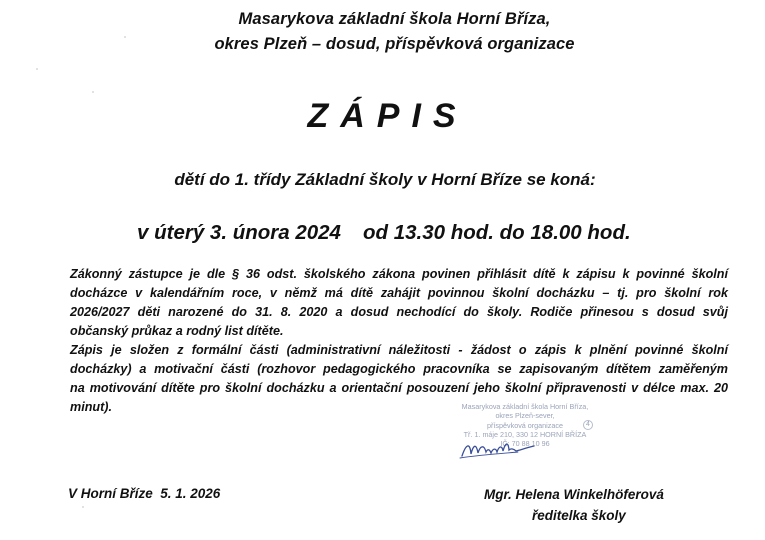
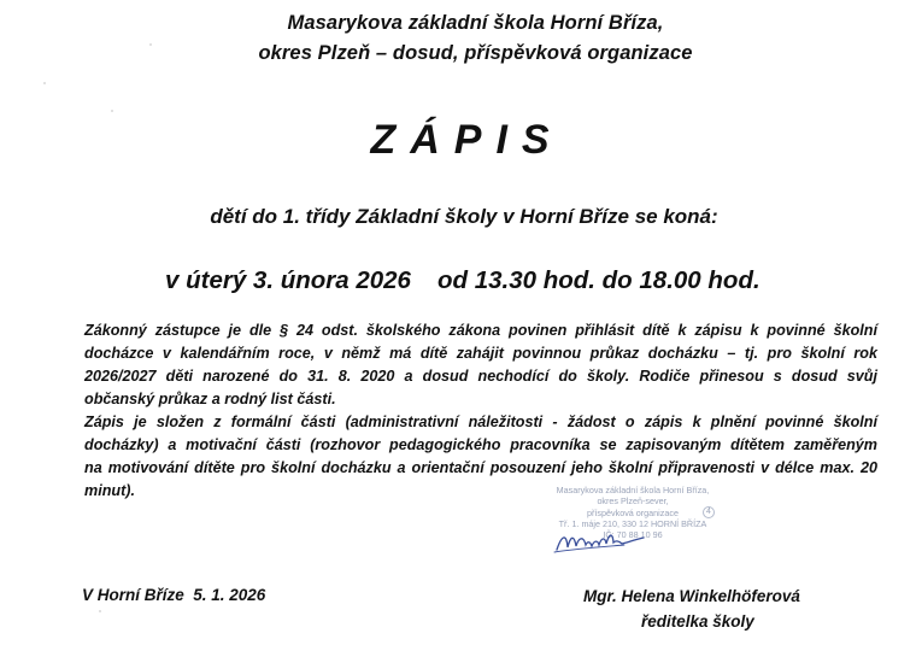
  Masarykova základní škola Horní Bříza,
  okres Plzeň – dosud, příspěvková organizace
  ZÁPIS
  dětí do 1. třídy Základní školy v Horní Bříze se koná:
- v úterý 3. února 2024 od 13.30 hod. do 18.00 hod.
+ v úterý 3. února 2026 od 13.30 hod. do 18.00 hod.
- Zákonný zástupce je dle § 36 odst. školského zákona povinen přihlásit dítě k zápisu k povinné školní
+ Zákonný zástupce je dle § 24 odst. školského zákona povinen přihlásit dítě k zápisu k povinné školní
- docházce v kalendářním roce, v němž má dítě zahájit povinnou školní docházku – tj. pro školní rok
+ docházce v kalendářním roce, v němž má dítě zahájit povinnou průkaz docházku – tj. pro školní rok
  2026/2027 děti narozené do 31. 8. 2020 a dosud nechodící do školy. Rodiče přinesou s dosud svůj
- občanský průkaz a rodný list dítěte.
+ občanský průkaz a rodný list části.
  Zápis je složen z formální části (administrativní náležitosti - žádost o zápis k plnění povinné školní
  docházky) a motivační části (rozhovor pedagogického pracovníka se zapisovaným dítětem zaměřeným
  na motivování dítěte pro školní docházku a orientační posouzení jeho školní připravenosti v délce max. 20
  minut).
  Masarykova základní škola Horní Bříza,
  okres Plzeň-sever,
  příspěvková organizace
  Tř. 1. máje 210, 330 12 HORNÍ BŘÍZA
  IČ: 70 88 10 96
  V Horní Bříze 5. 1. 2026
  Mgr. Helena Winkelhöferová
  ředitelka školy
